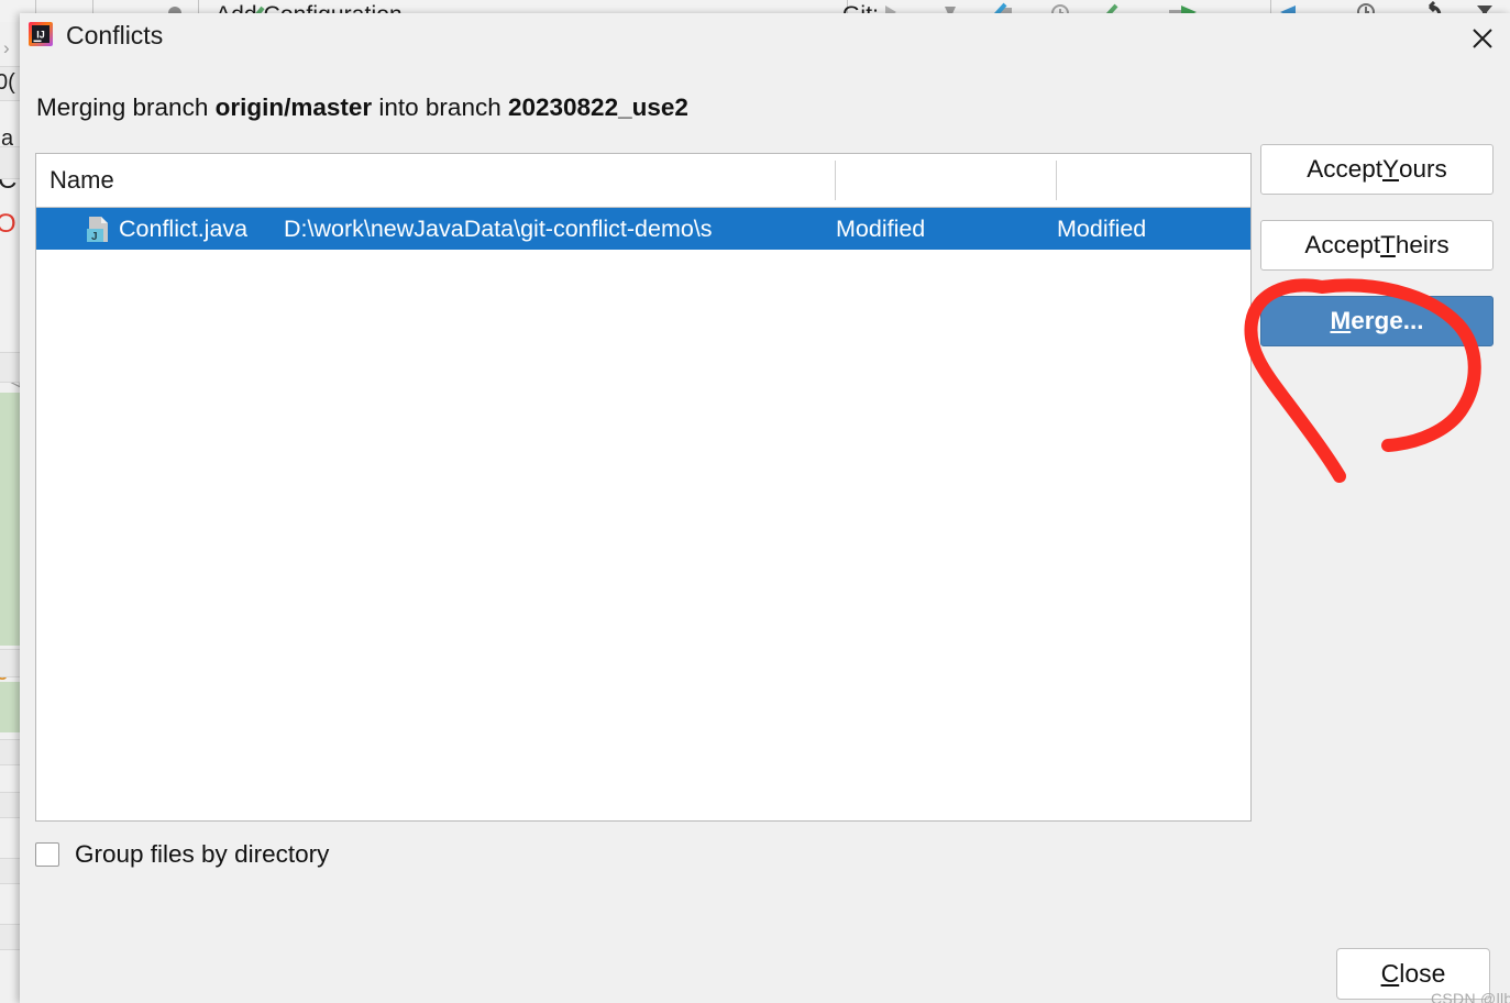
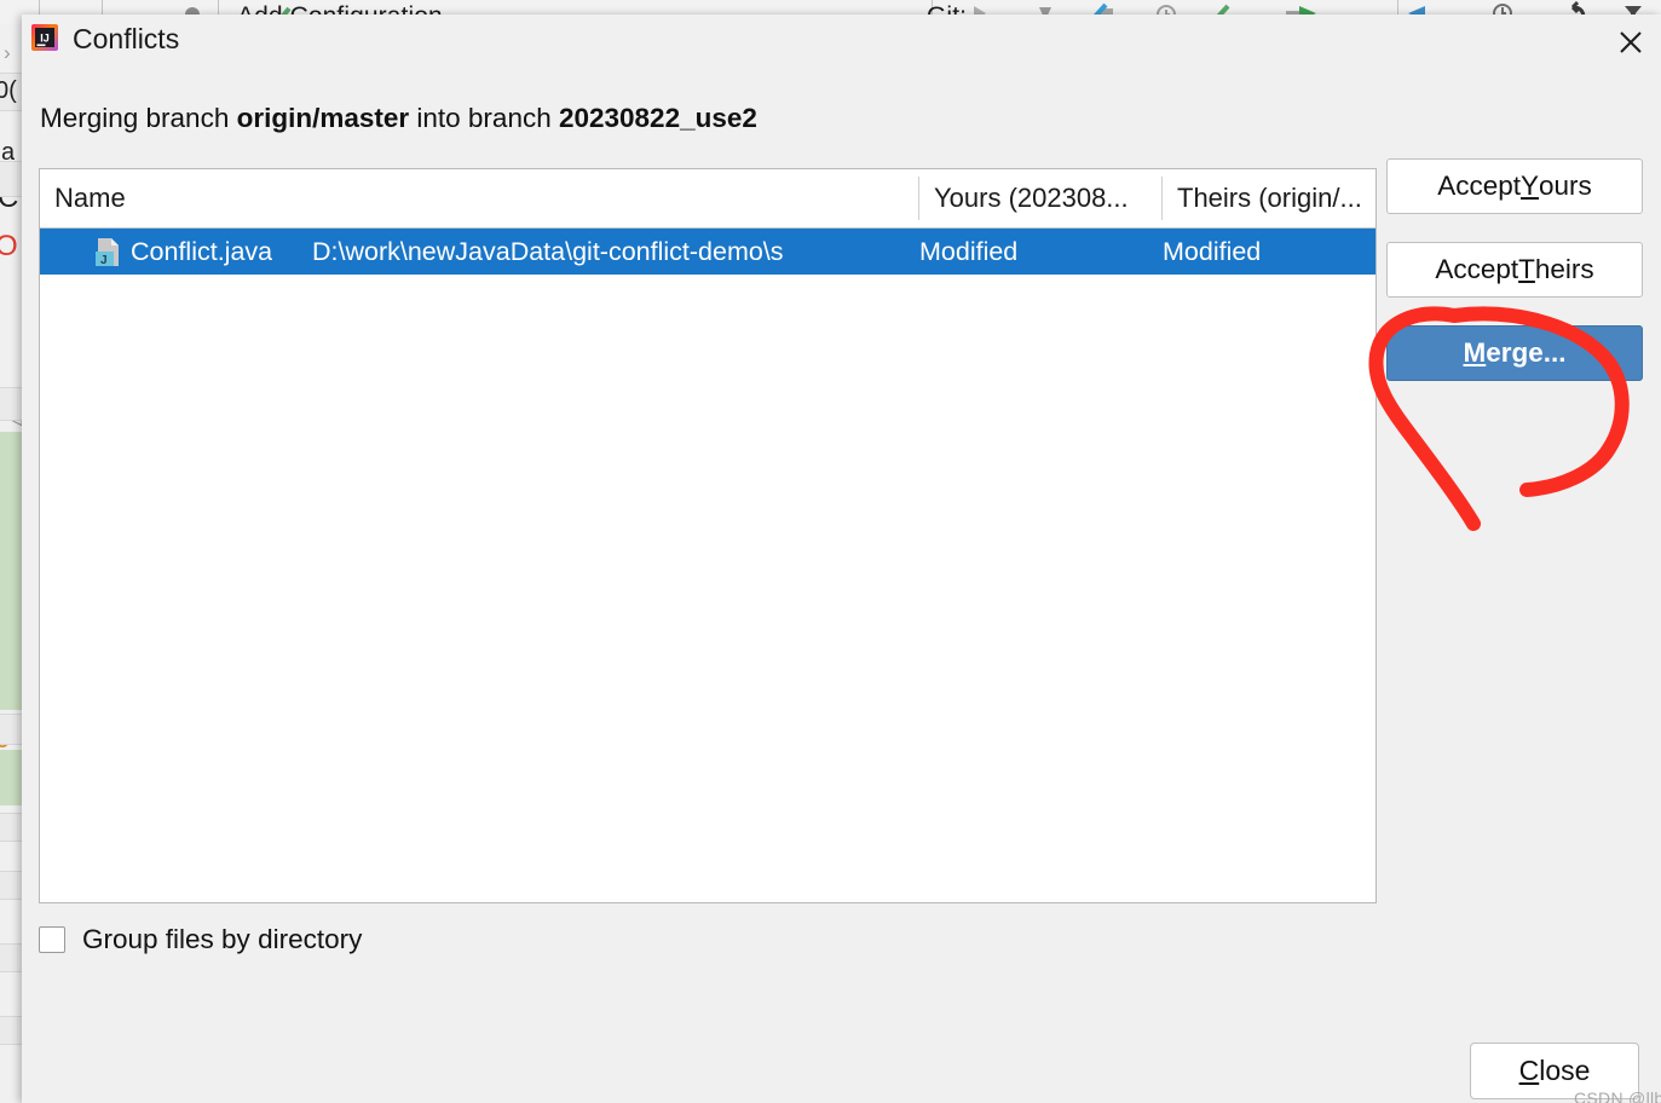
  ›
  0(
  a
  C
  O
  IJ
  Conflicts
  Merging branch origin/master into branch 20230822_use2
  Name
+ Yours (202308...
+ Theirs (origin/...
  J
  Conflict.java
  D:\work\newJavaData\git-conflict-demo\s
  Modified
  Modified
  Group files by directory
  Accept
  Y
  ours
  Accept
  T
  heirs
  M
  erge...
  C
  lose
  CSDN @llb
